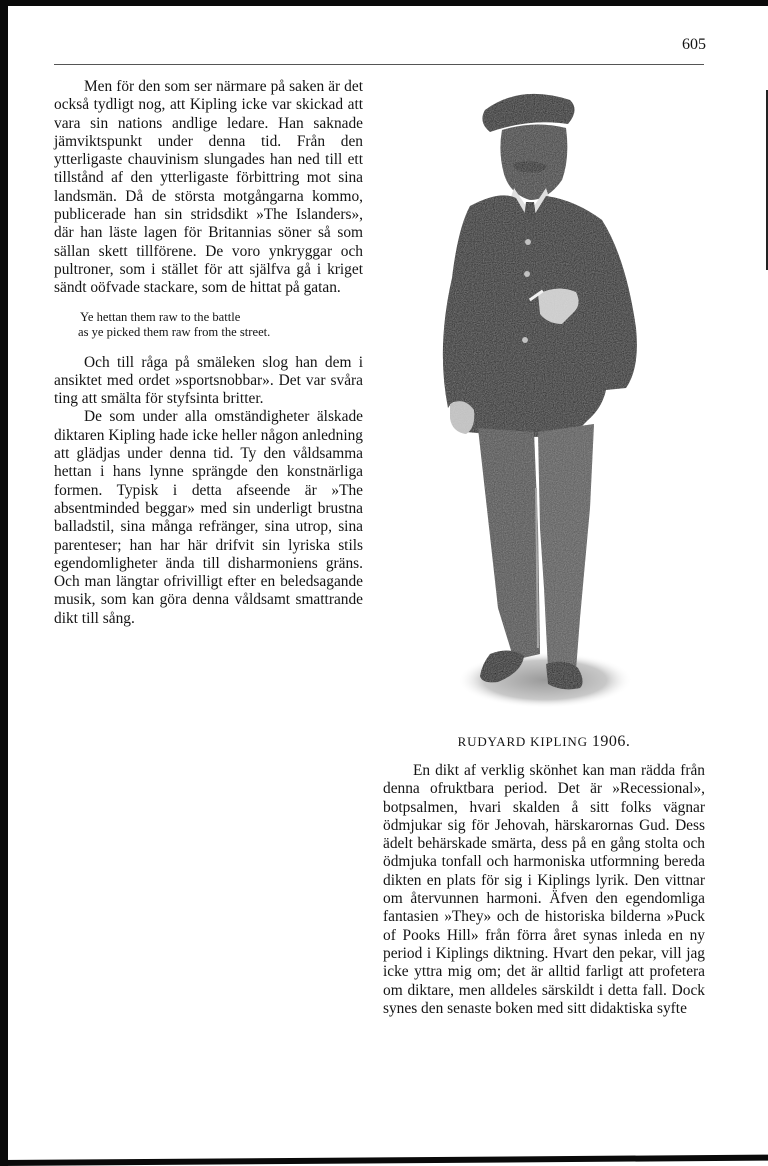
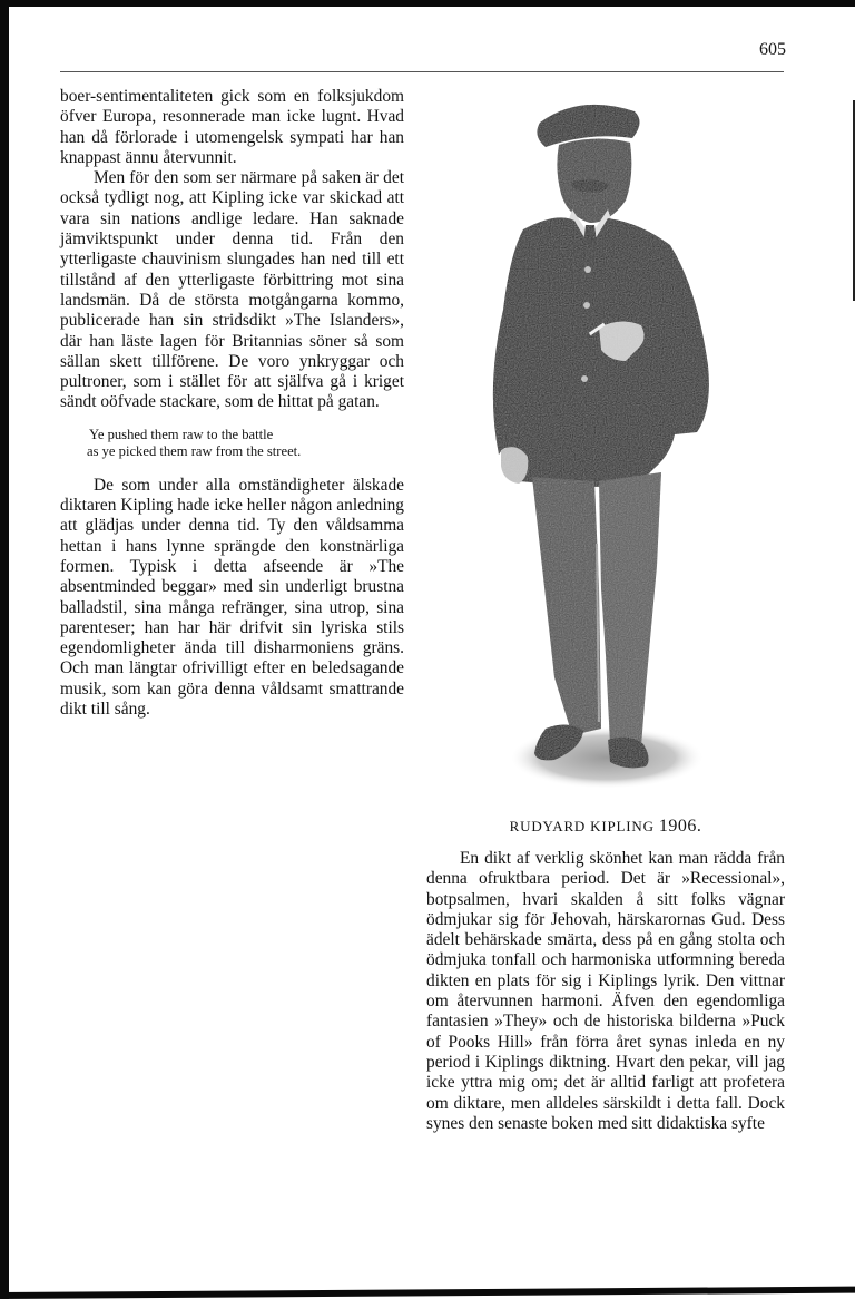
  605
+ boer-sentimentaliteten gick som en folksjukdom öfver Europa, resonnerade man icke lugnt. Hvad han då förlorade i utomengelsk sympati har han knappast ännu återvunnit.
  Men för den som ser närmare på saken är det också tydligt nog, att Kipling icke var skickad att vara sin nations andlige ledare. Han saknade jämviktspunkt under denna tid. Från den ytterligaste chauvinism slungades han ned till ett tillstånd af den ytterligaste förbittring mot sina landsmän. Då de största motgångarna kommo, publicerade han sin stridsdikt »The Islanders», där han läste lagen för Britannias söner så som sällan skett tillförene. De voro ynkryggar och pultroner, som i stället för att själfva gå i kriget sändt oöfvade stackare, som de hittat på gatan.
- Ye hettan them raw to the battle
+ Ye pushed them raw to the battle
  as ye picked them raw from the street.
- Och till råga på smäleken slog han dem i ansiktet med ordet »sportsnobbar». Det var svåra ting att smälta för styfsinta britter.
  De som under alla omständigheter älskade diktaren Kipling hade icke heller någon anledning att glädjas under denna tid. Ty den våldsamma hettan i hans lynne sprängde den konstnärliga formen. Typisk i detta afseende är »The absentminded beggar» med sin underligt brustna balladstil, sina många refränger, sina utrop, sina parenteser; han har här drifvit sin lyriska stils egendomligheter ända till disharmoniens gräns. Och man längtar ofrivilligt efter en beledsagande musik, som kan göra denna våldsamt smattrande dikt till sång.
  RUDYARD KIPLING 1906.
  En dikt af verklig skönhet kan man rädda från denna ofruktbara period. Det är »Recessional», botpsalmen, hvari skalden å sitt folks vägnar ödmjukar sig för Jehovah, härskarornas Gud. Dess ädelt behärskade smärta, dess på en gång stolta och ödmjuka tonfall och harmoniska utformning bereda dikten en plats för sig i Kiplings lyrik. Den vittnar om återvunnen harmoni. Äfven den egendomliga fantasien »They» och de historiska bilderna »Puck of Pooks Hill» från förra året synas inleda en ny period i Kiplings diktning. Hvart den pekar, vill jag icke yttra mig om; det är alltid farligt att profetera om diktare, men alldeles särskildt i detta fall. Dock synes den senaste boken med sitt didaktiska syfte
